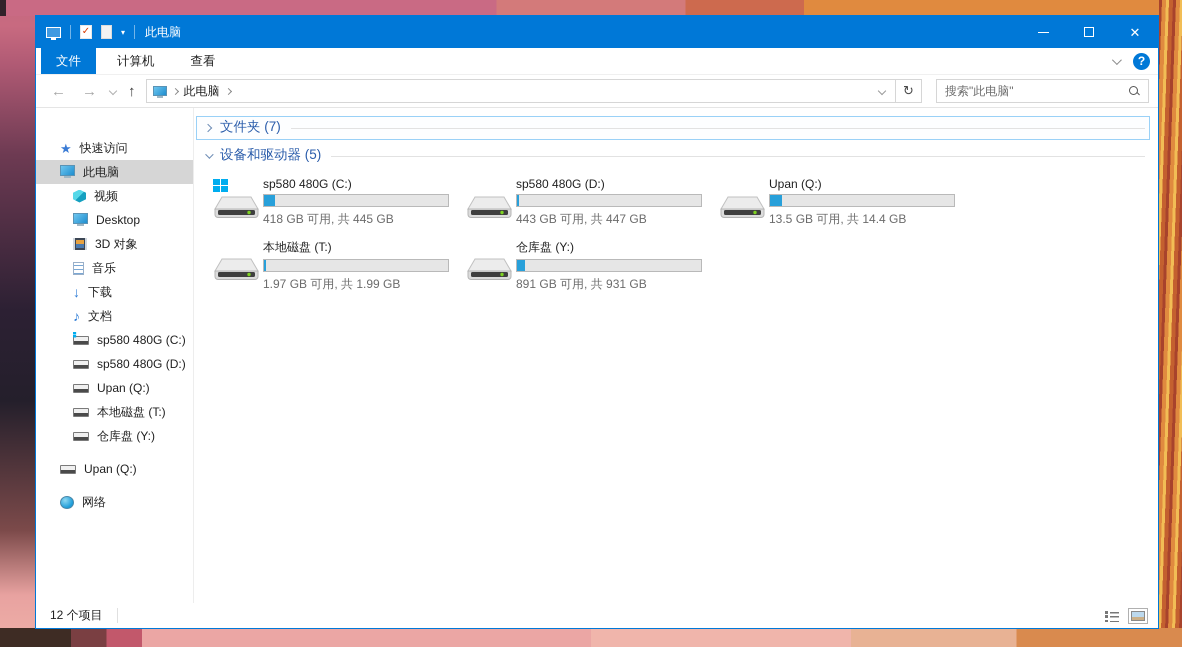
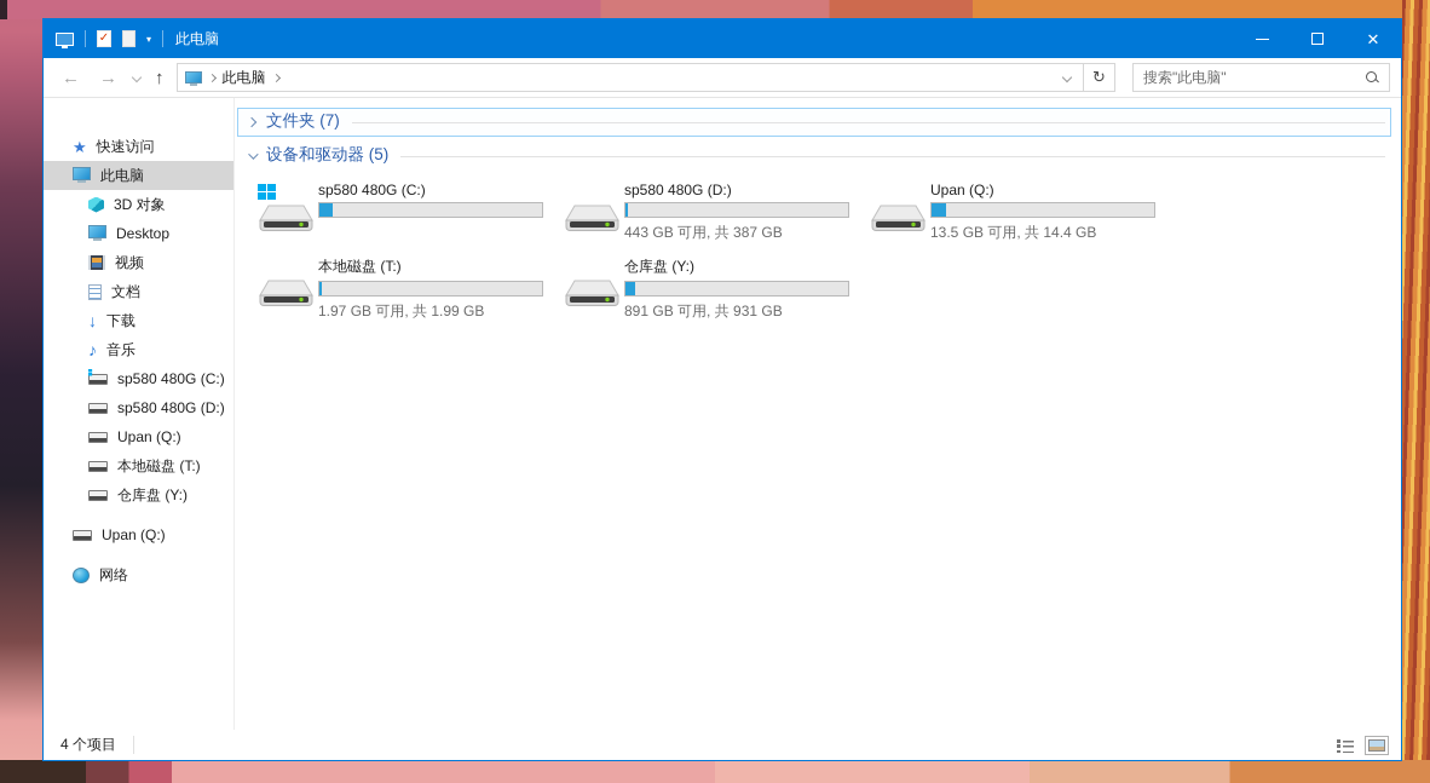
  ✓
  ▾
  此电脑
  ✕
- 文件
- 计算机
- 查看
- ?
  ←
  →
  ↑
  此电脑
  ↻
  搜索"此电脑"
  ★
  快速访问
  此电脑
- 视频
+ 3D 对象
  Desktop
- 3D 对象
+ 视频
- 音乐
+ 文档
  ↓
  下载
  ♪
- 文档
+ 音乐
  sp580 480G (C:)
  sp580 480G (D:)
  Upan (Q:)
  本地磁盘 (T:)
  仓库盘 (Y:)
  Upan (Q:)
  网络
  文件夹 (7)
  设备和驱动器 (5)
  sp580 480G (C:)
- 418 GB 可用, 共 445 GB
  sp580 480G (D:)
- 443 GB 可用, 共 447 GB
+ 443 GB 可用, 共 387 GB
  Upan (Q:)
  13.5 GB 可用, 共 14.4 GB
  本地磁盘 (T:)
  1.97 GB 可用, 共 1.99 GB
  仓库盘 (Y:)
  891 GB 可用, 共 931 GB
- 12 个项目
+ 4 个项目
